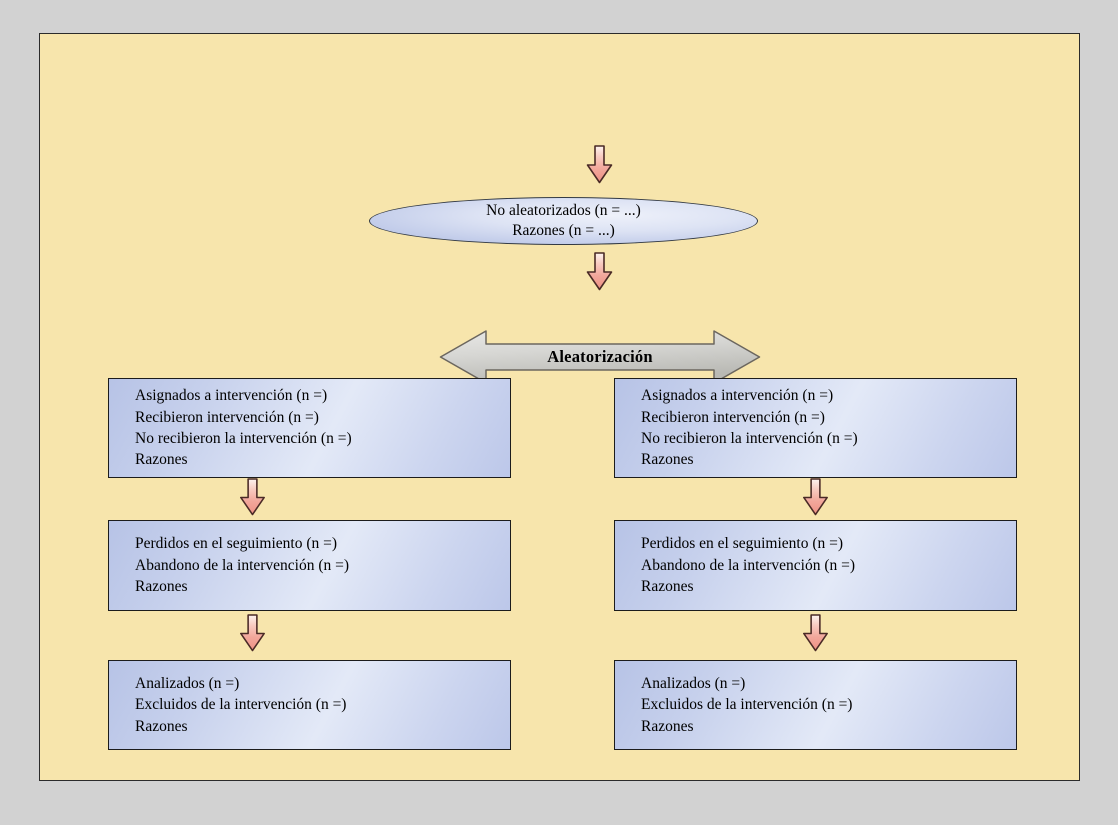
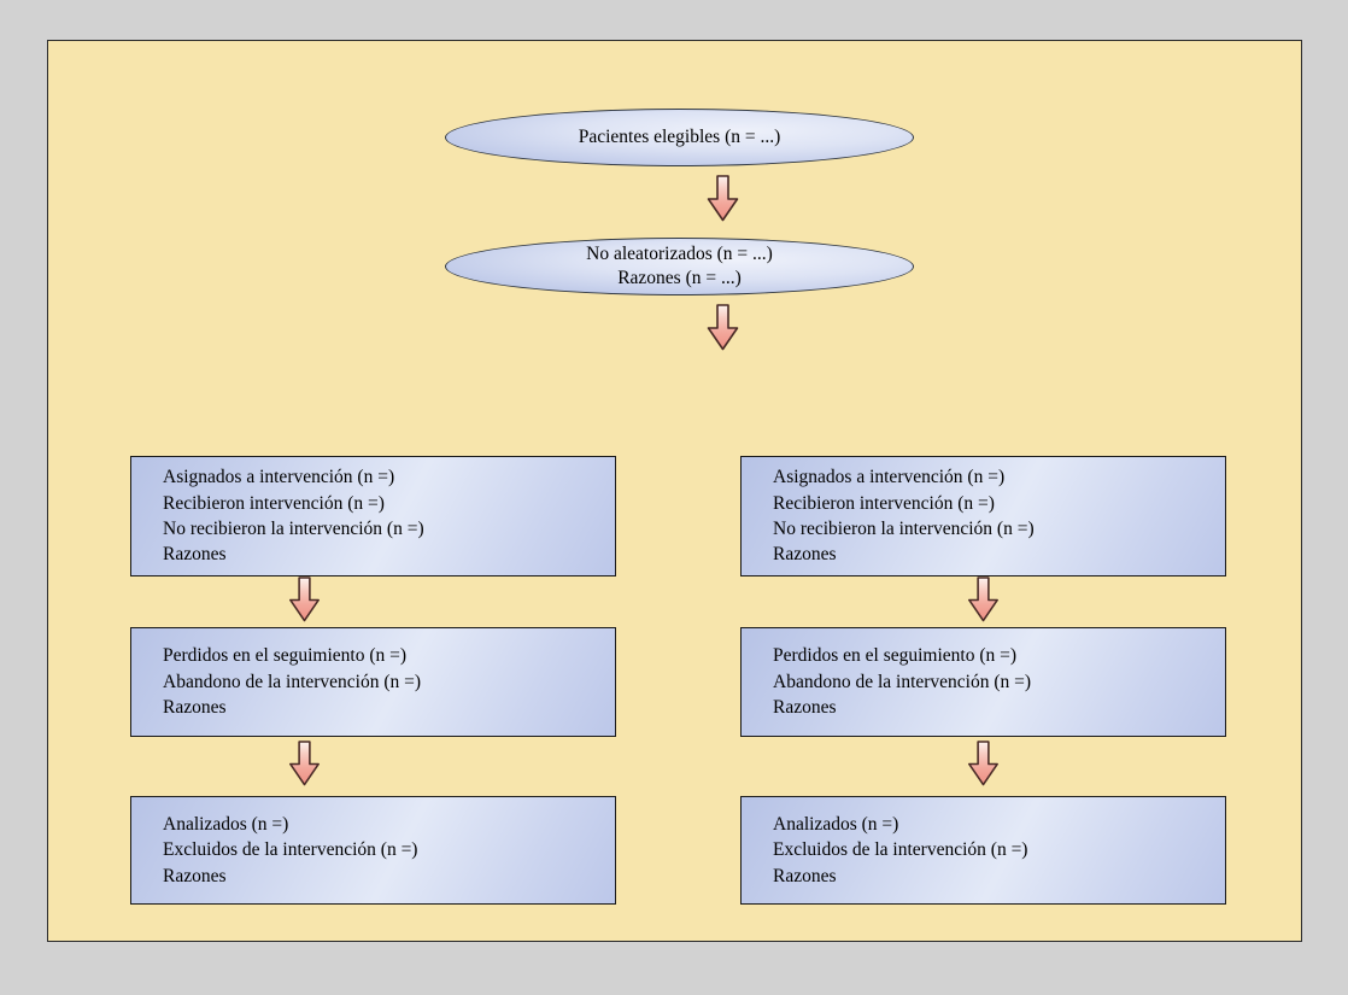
+ Pacientes elegibles (n = ...)
  No aleatorizados (n = ...)
  Razones (n = ...)
- Aleatorización
  Asignados a intervención (n =)
  Recibieron intervención (n =)
  No recibieron la intervención (n =)
  Razones
  Perdidos en el seguimiento (n =)
  Abandono de la intervención (n =)
  Razones
  Analizados (n =)
  Excluidos de la intervención (n =)
  Razones
  Asignados a intervención (n =)
  Recibieron intervención (n =)
  No recibieron la intervención (n =)
  Razones
  Perdidos en el seguimiento (n =)
  Abandono de la intervención (n =)
  Razones
  Analizados (n =)
  Excluidos de la intervención (n =)
  Razones
